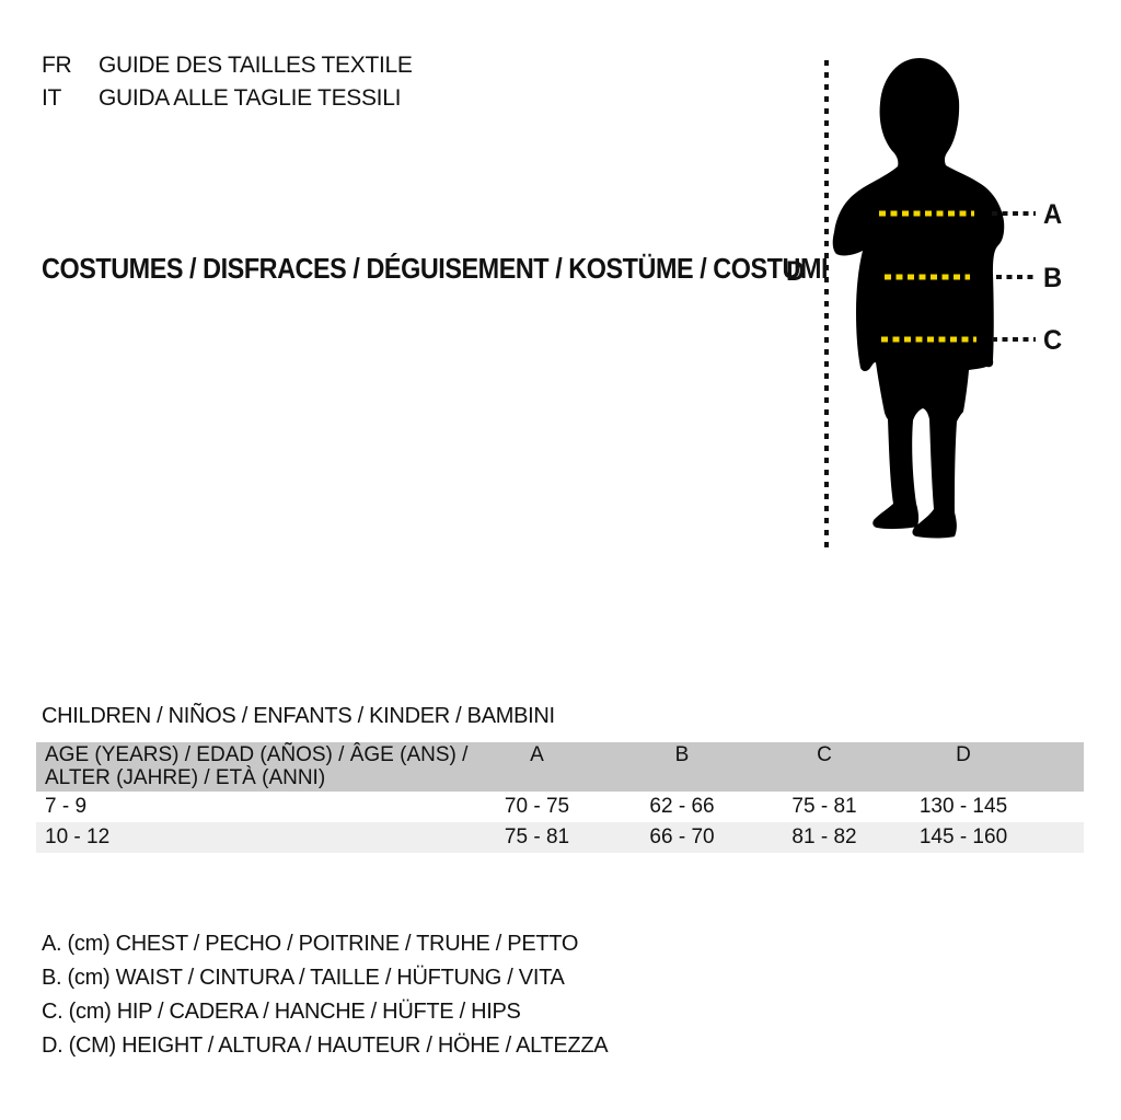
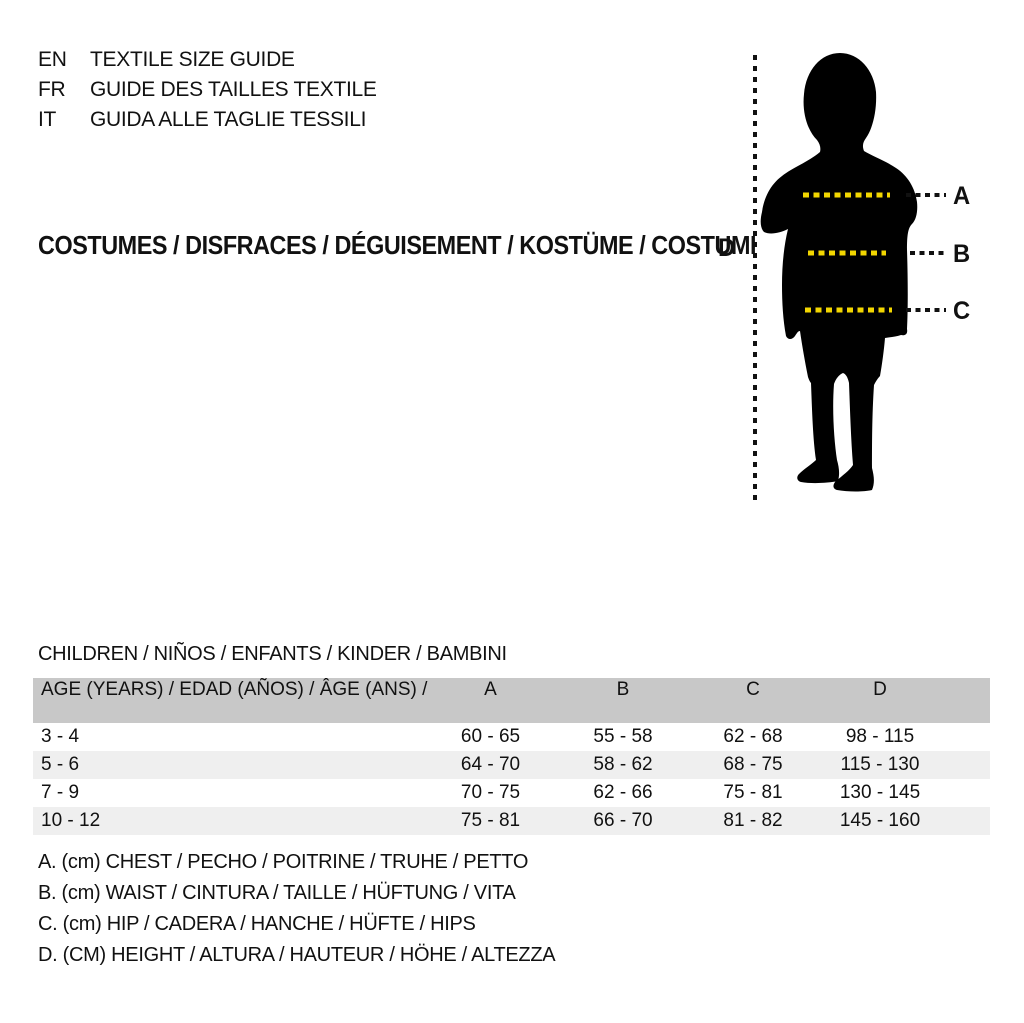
+ EN
+ TEXTILE SIZE GUIDE
  FR
  GUIDE DES TAILLES TEXTILE
  IT
  GUIDA ALLE TAGLIE TESSILI
  COSTUMES / DISFRACES / DÉGUISEMENT / KOSTÜME / COSTUM
  A
  B
  C
  D
  CHILDREN / NIÑOS / ENFANTS / KINDER / BAMBINI
  AGE (YEARS) / EDAD (AÑOS) / ÂGE (ANS)
- ALTER (JAHRE) / ETÀ (ANNI)
  A
  B
  C
  D
+ 3 - 4
+ 60 - 65
+ 55 - 58
+ 62 - 68
+ 98 - 115
+ 5 - 6
+ 64 - 70
+ 58 - 62
+ 68 - 75
+ 115 - 130
  7 - 9
  70 - 75
  62 - 66
  75 - 81
  130 - 145
  10 - 12
  75 - 81
  66 - 70
  81 - 82
  145 - 160
  A. (cm) CHEST / PECHO / POITRINE / TRUHE / PETTO
  B. (cm) WAIST / CINTURA / TAILLE / HÜFTUNG / VITA
  C. (cm) HIP / CADERA / HANCHE / HÜFTE / HIPS
  D. (CM) HEIGHT / ALTURA / HAUTEUR / HÖHE / ALTEZZA
